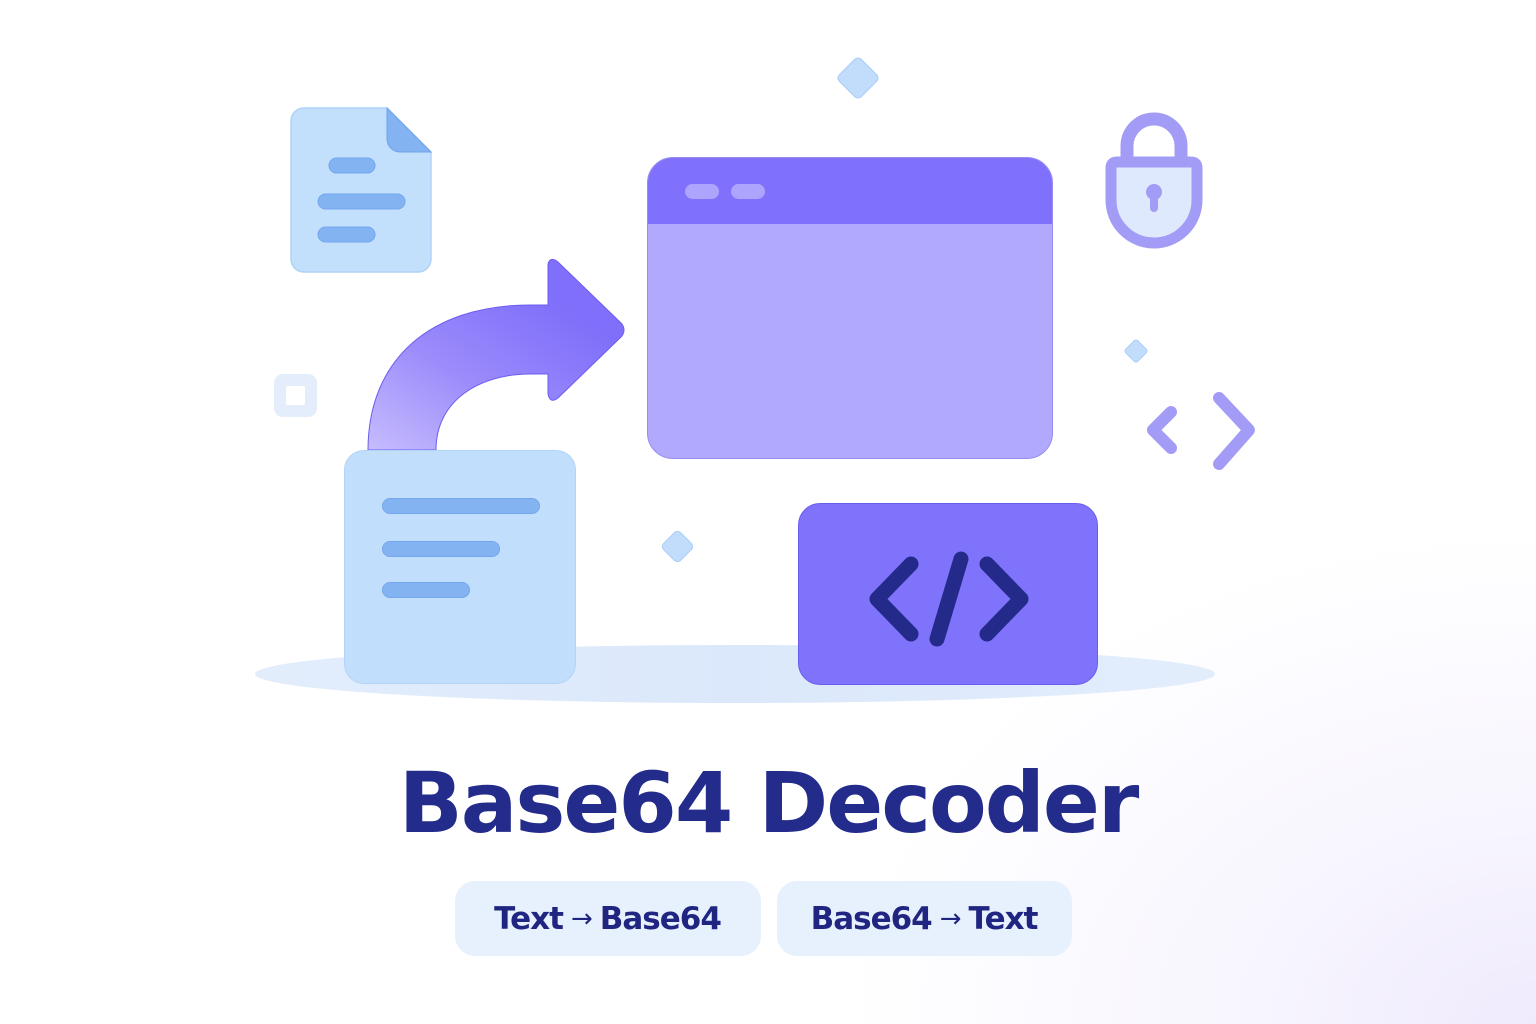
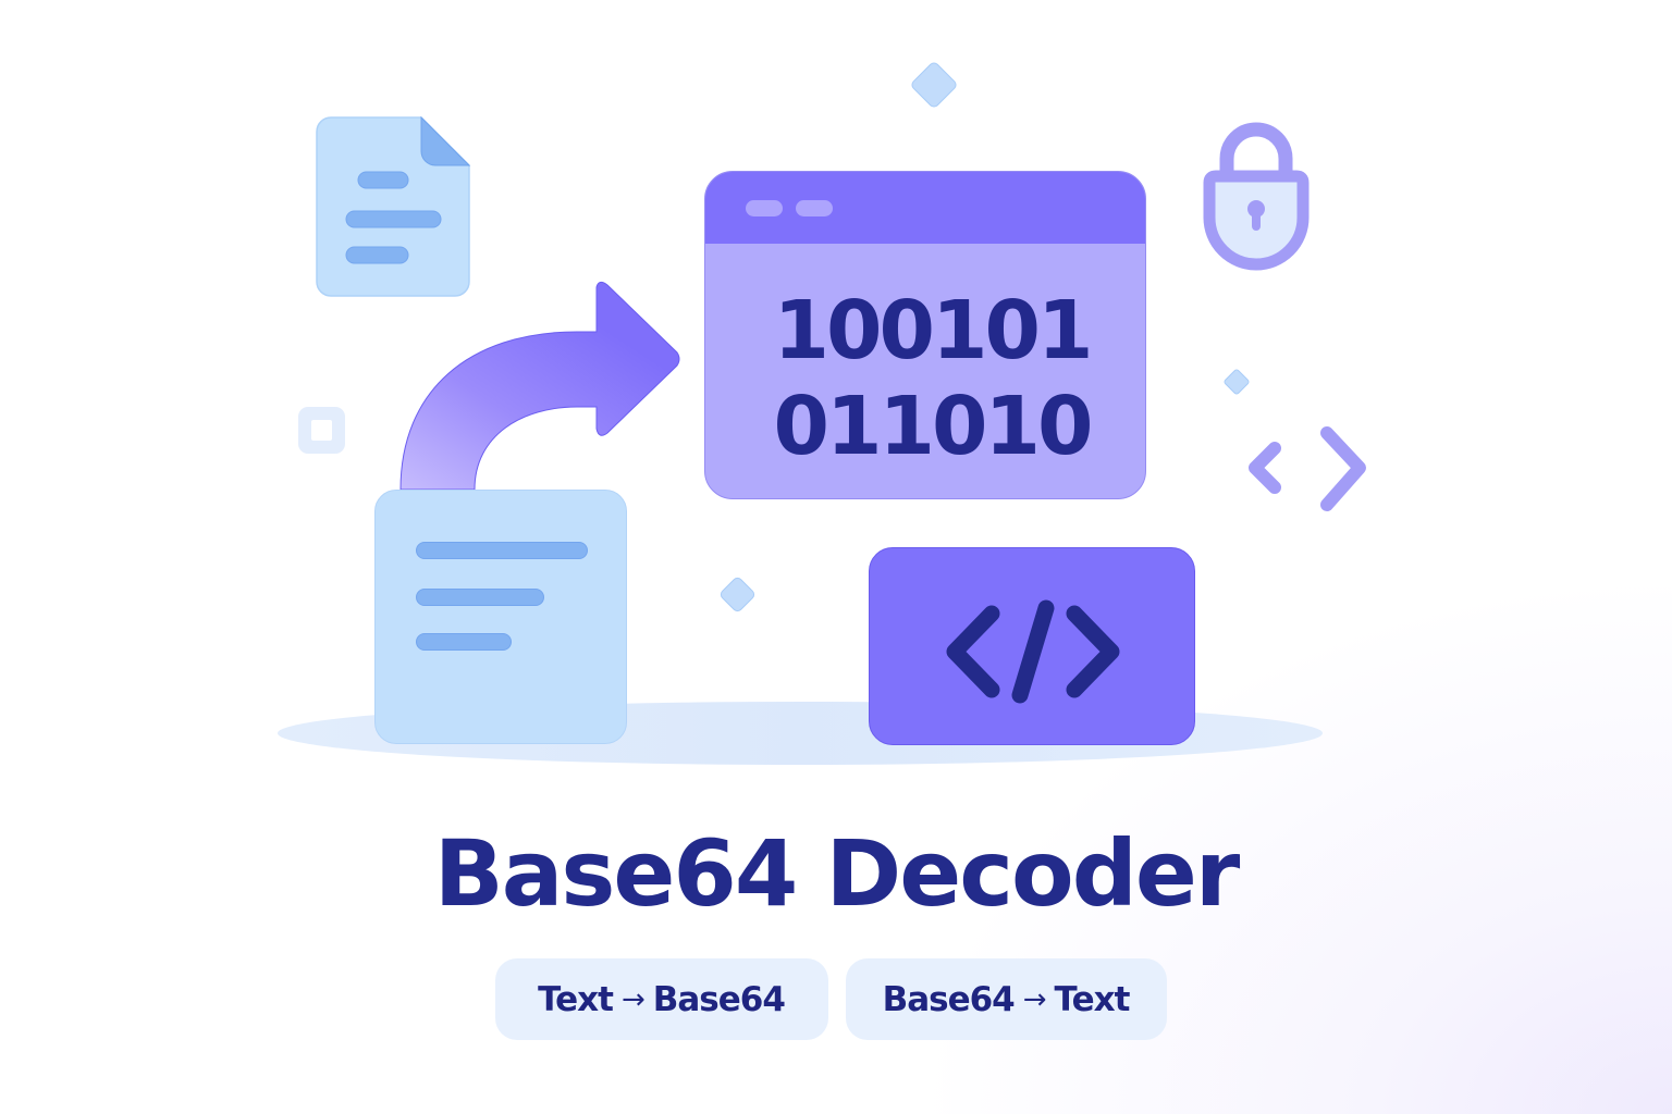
+ 100101
+ 011010
  Base64 Decoder
  Text
  →
  Base64
  Base64
  →
  Text
